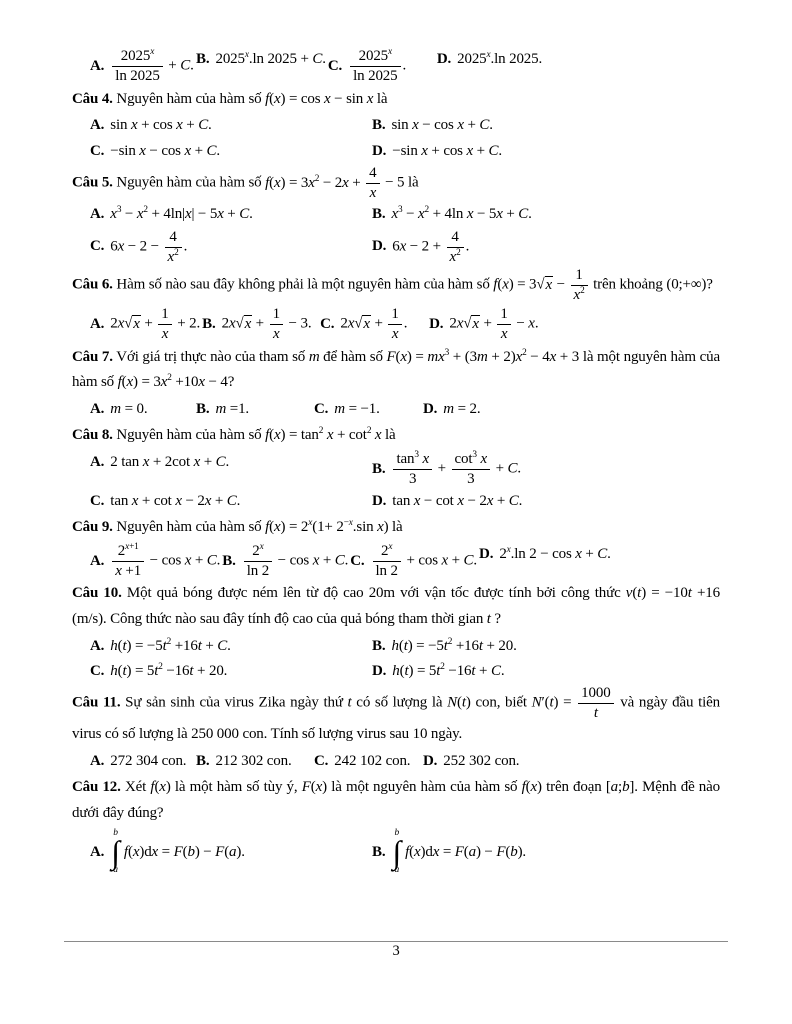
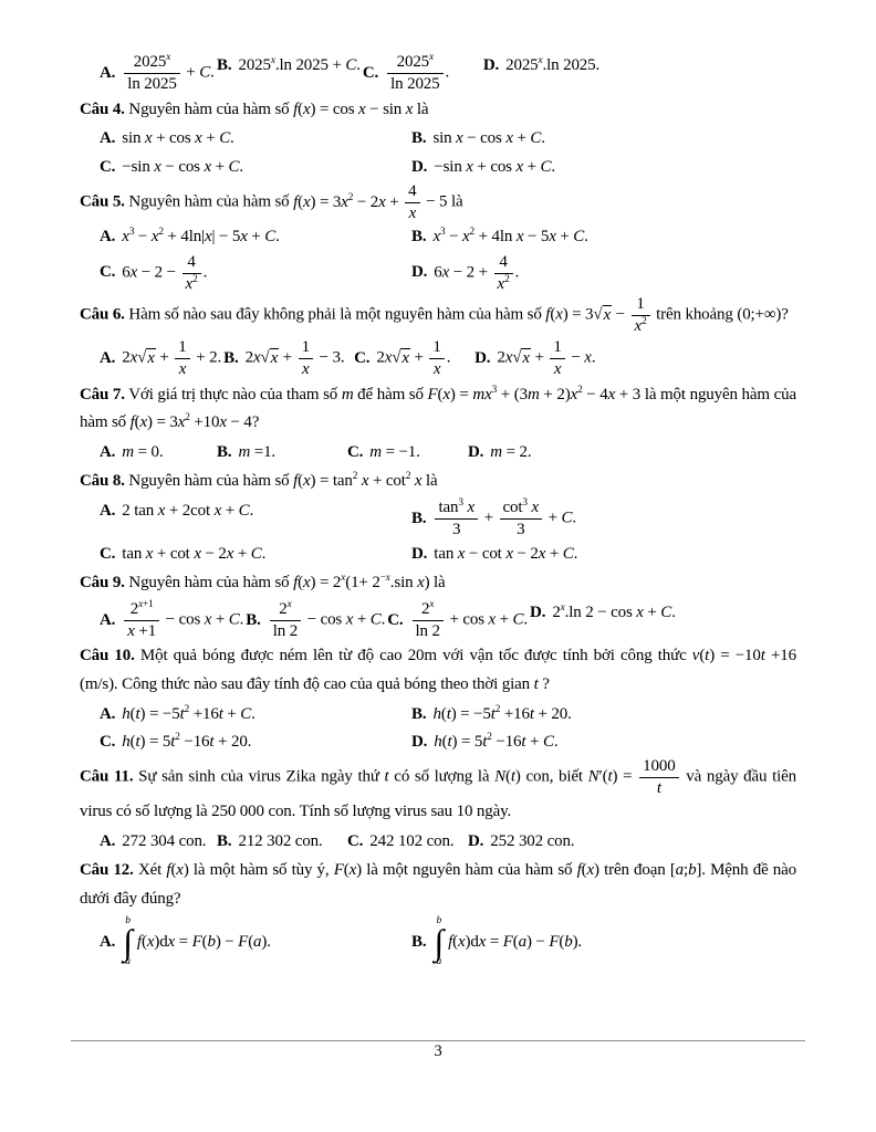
  A.
  2025x
  ln 2025
  + C.
  B. 2025x.ln 2025 + C.
  C.
  2025x
  ln 2025
  .
  D. 2025x.ln 2025.
  Câu 4. Nguyên hàm của hàm số f(x) = cos x − sin x là
  A. sin x + cos x + C.
  B. sin x − cos x + C.
  C. −sin x − cos x + C.
  D. −sin x + cos x + C.
  Câu 5. Nguyên hàm của hàm số f(x) = 3x2 − 2x +
  4
  x
  − 5 là
  A. x3 − x2 + 4ln|x| − 5x + C.
  B. x3 − x2 + 4ln x − 5x + C.
  C. 6x − 2 −
  4
  x2
  .
  D. 6x − 2 +
  4
  x2
  .
  Câu 6. Hàm số nào sau đây không phải là một nguyên hàm của hàm số f(x) = 3√x −
  1
  x2
  trên khoảng (0;+∞)?
  A. 2x√x +
  1
  x
  + 2.
  B. 2x√x +
  1
  x
  − 3.
  C. 2x√x +
  1
  x
  .
  D. 2x√x +
  1
  x
  − x.
  Câu 7. Với giá trị thực nào của tham số m để hàm số F(x) = mx3 + (3m + 2)x2 − 4x + 3 là một nguyên hàm của hàm số f(x) = 3x2 +10x − 4?
  A. m = 0.
  B. m =1.
  C. m = −1.
  D. m = 2.
  Câu 8. Nguyên hàm của hàm số f(x) = tan2 x + cot2 x là
  A. 2 tan x + 2cot x + C.
  B.
  tan3 x
  3
  +
  cot3 x
  3
  + C.
  C. tan x + cot x − 2x + C.
  D. tan x − cot x − 2x + C.
  Câu 9. Nguyên hàm của hàm số f(x) = 2x(1+ 2−x.sin x) là
  A.
  2x+1
  x +1
  − cos x + C.
  B.
  2x
  ln 2
  − cos x + C.
  C.
  2x
  ln 2
  + cos x + C.
  D. 2x.ln 2 − cos x + C.
- Câu 10. Một quả bóng được ném lên từ độ cao 20m với vận tốc được tính bởi công thức v(t) = −10t +16 (m/s). Công thức nào sau đây tính độ cao của quả bóng tham thời gian t ?
+ Câu 10. Một quả bóng được ném lên từ độ cao 20m với vận tốc được tính bởi công thức v(t) = −10t +16 (m/s). Công thức nào sau đây tính độ cao của quả bóng theo thời gian t ?
  A. h(t) = −5t2 +16t + C.
  B. h(t) = −5t2 +16t + 20.
  C. h(t) = 5t2 −16t + 20.
  D. h(t) = 5t2 −16t + C.
  Câu 11. Sự sản sinh của virus Zika ngày thứ t có số lượng là N(t) con, biết N′(t) =
  1000
  t
  và ngày đầu tiên virus có số lượng là 250 000 con. Tính số lượng virus sau 10 ngày.
  A. 272 304 con.
  B. 212 302 con.
  C. 242 102 con.
  D. 252 302 con.
  Câu 12. Xét f(x) là một hàm số tùy ý, F(x) là một nguyên hàm của hàm số f(x) trên đoạn [a;b]. Mệnh đề nào dưới đây đúng?
  A.
  b
  ∫
  a
  f(x)dx = F(b) − F(a).
  B.
  b
  ∫
  a
  f(x)dx = F(a) − F(b).
  3
